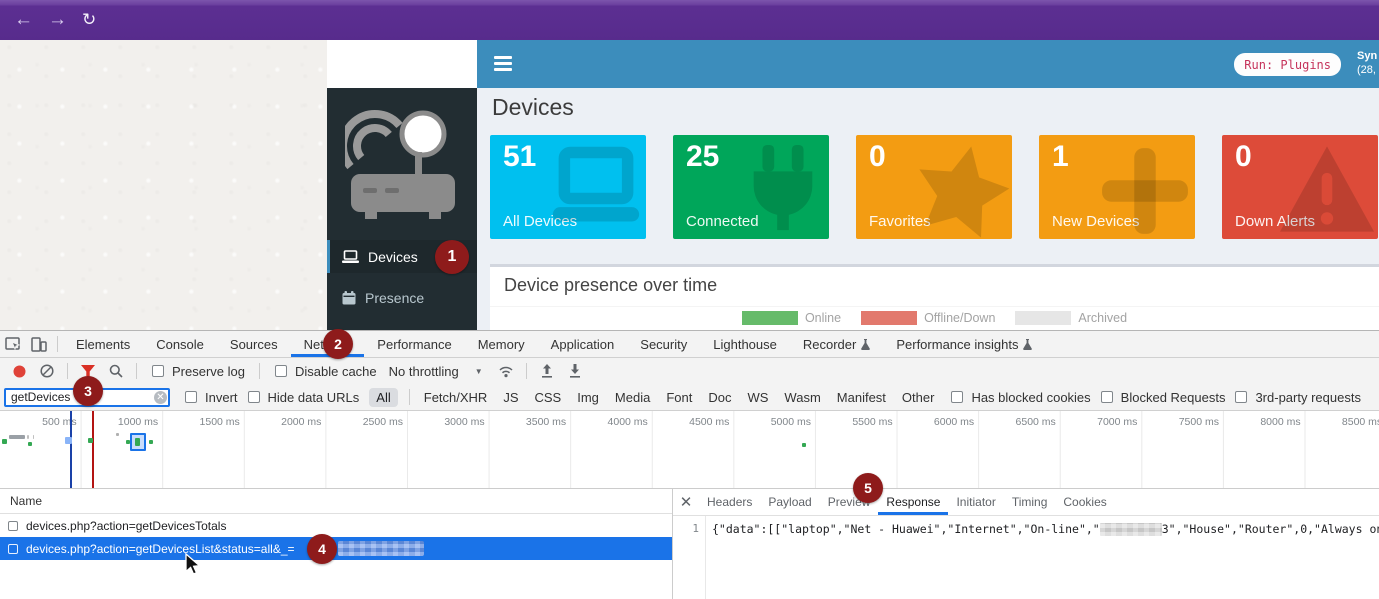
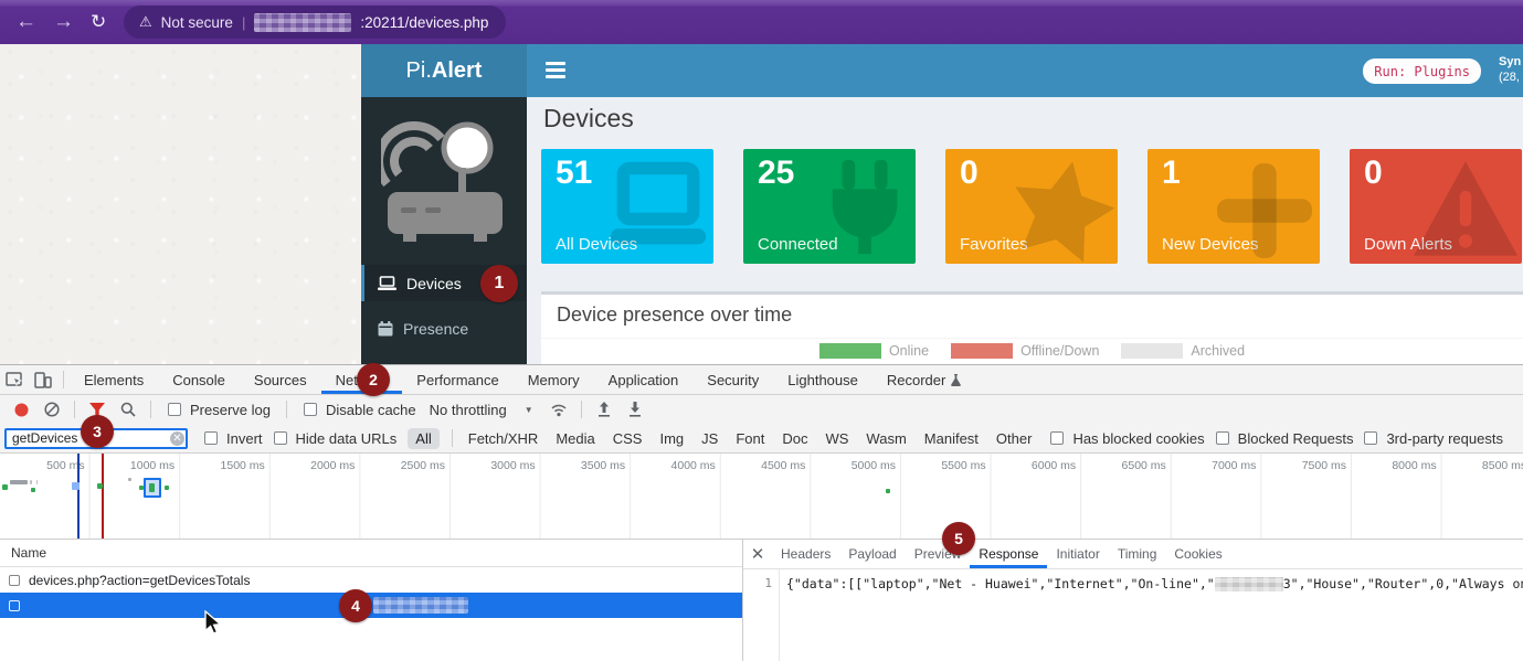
  ←
  →
  ↻
+ ⚠
+ Not secure
+ |
+ :20211/devices.php
+ Pi.
+ Alert
  Run: Plugins
  Syn
  (28,
  Devices
  Presence
  Devices
  51
  All Devices
  25
  Connected
  0
  Favorites
  1
  New Devices
  0
  Down Alerts
  Device presence over time
  Online
  Offline/Down
  Archived
  Elements
  Console
  Sources
  Performance
  Memory
  Application
  Security
  Lighthouse
  Recorder
- Performance insights
  Preserve log
  Disable cache
  No throttling
  ▼
  getDevices
  ✕
  Invert
  Hide data URLs
  All
  Fetch/XHR
- JS
+ Media
  CSS
  Img
- Media
+ JS
  Font
  Doc
  WS
  Wasm
  Manifest
  Other
  Has blocked cookies
  Blocked Requests
  3rd-party requests
  500 ms
  1000 ms
  1500 ms
  2000 ms
  2500 ms
  3000 ms
  3500 ms
  4000 ms
  4500 ms
  5000 ms
  5500 ms
  6000 ms
  6500 ms
  7000 ms
  7500 ms
  8000 ms
  8500 m
  Name
  devices.php?action=getDevicesTotals
- devices.php?action=getDevicesList&status=all&_=
  ✕
  Headers
  Payload
  Previe
  Response
  Initiator
  Timing
  Cookies
  1
  {"data":[["laptop","Net - Huawei","Internet","On-line","
  3","House","Router",0,"Always o
  1
  2
  3
  4
  5
